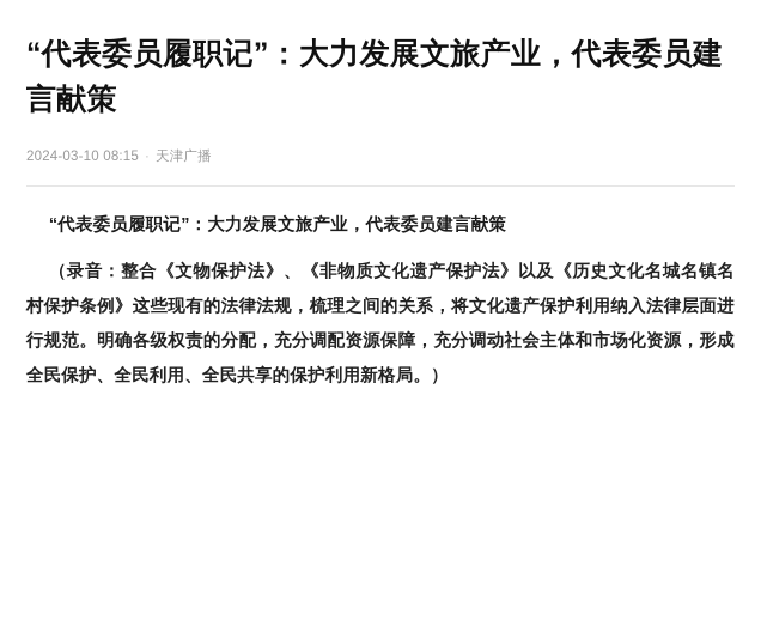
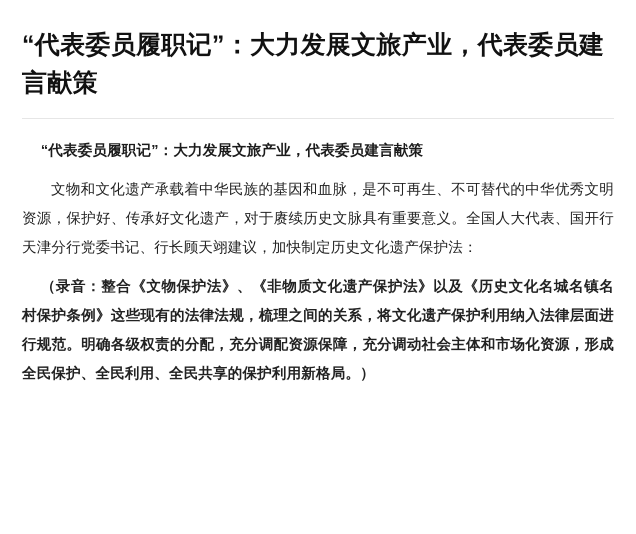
  “代表委员履职记”：大力发展文旅产业，代表委员建言献策
- 2024-03-10 08:15 · 天津广播
  “代表委员履职记”：大力发展文旅产业，代表委员建言献策
+ 文物和文化遗产承载着中华民族的基因和血脉，是不可再生、不可替代的中华优秀文明资源，保护好、传承好文化遗产，对于赓续历史文脉具有重要意义。全国人大代表、国开行天津分行党委书记、行长顾天翊建议，加快制定历史文化遗产保护法：
  （录音：整合《文物保护法》、《非物质文化遗产保护法》以及《历史文化名城名镇名村保护条例》这些现有的法律法规，梳理之间的关系，将文化遗产保护利用纳入法律层面进行规范。明确各级权责的分配，充分调配资源保障，充分调动社会主体和市场化资源，形成全民保护、全民利用、全民共享的保护利用新格局。）
